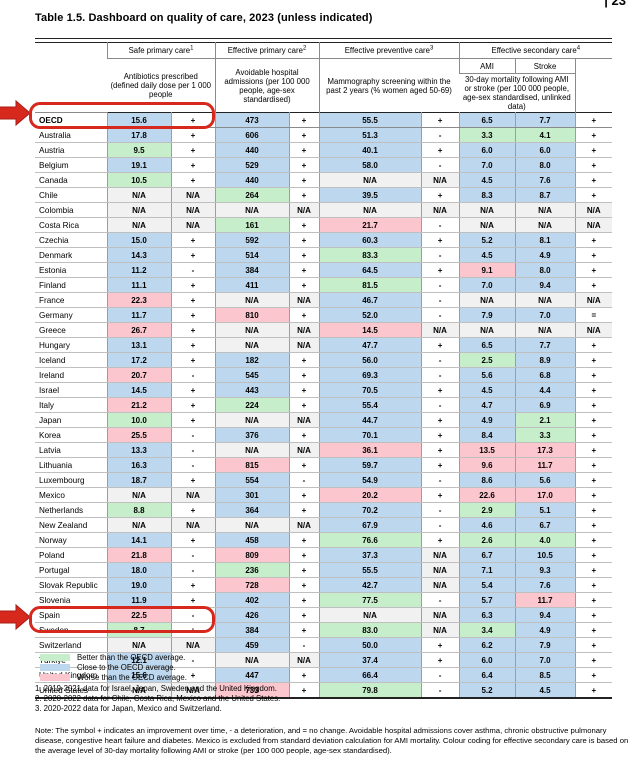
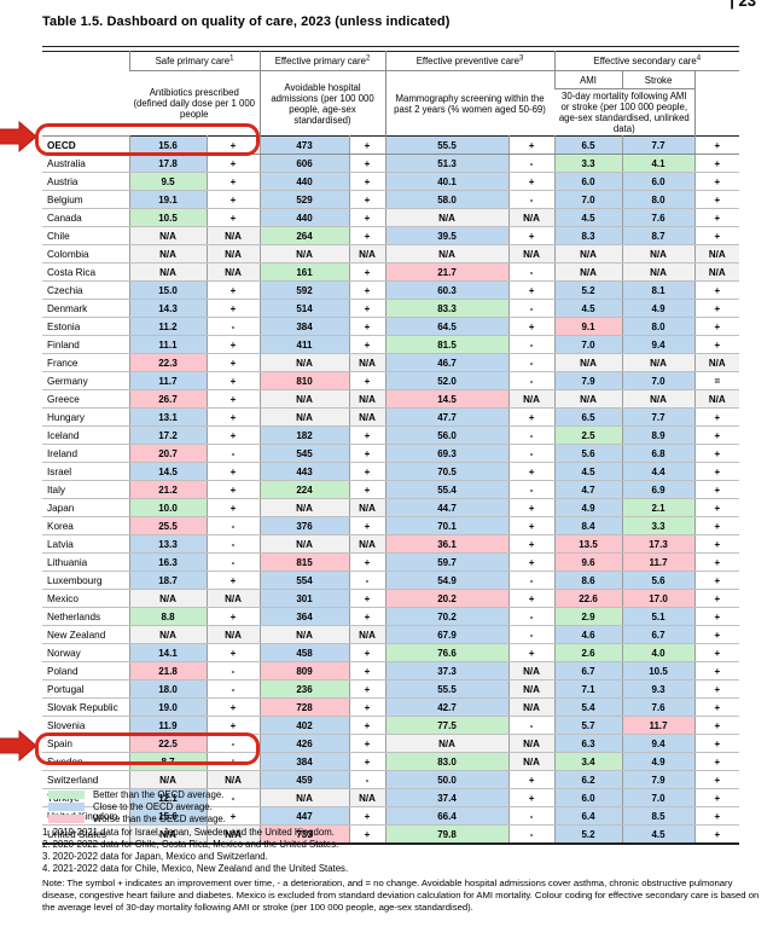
  | 23
  Table 1.5. Dashboard on quality of care, 2023 (unless indicated)
  	Safe primary care	Effective primary care	Effective preventive care	Effective secondary care
  Antibiotics prescribed (defined daily dose per 1 000 people	Avoidable hospital admissions (per 100 000 people, age-sex standardised)	Mammography screening within the past 2 years (% women aged 50-69)	AMI	Stroke
  30-day mortality following AMI or stroke (per 100 000 people, age-sex standardised, unlinked data)
  OECD	15.6	+	473	+	55.5	+	6.5	7.7	+
  Australia	17.8	+	606	+	51.3	-	3.3	4.1	+
  Austria	9.5	+	440	+	40.1	+	6.0	6.0	+
  Belgium	19.1	+	529	+	58.0	-	7.0	8.0	+
  Canada	10.5	+	440	+	N/A	N/A	4.5	7.6	+
  Chile	N/A	N/A	264	+	39.5	+	8.3	8.7	+
  Colombia	N/A	N/A	N/A	N/A	N/A	N/A	N/A	N/A	N/A
  Costa Rica	N/A	N/A	161	+	21.7	-	N/A	N/A	N/A
  Czechia	15.0	+	592	+	60.3	+	5.2	8.1	+
  Denmark	14.3	+	514	+	83.3	-	4.5	4.9	+
  Estonia	11.2	-	384	+	64.5	+	9.1	8.0	+
  Finland	11.1	+	411	+	81.5	-	7.0	9.4	+
  France	22.3	+	N/A	N/A	46.7	-	N/A	N/A	N/A
  Germany	11.7	+	810	+	52.0	-	7.9	7.0	=
  Greece	26.7	+	N/A	N/A	14.5	N/A	N/A	N/A	N/A
  Hungary	13.1	+	N/A	N/A	47.7	+	6.5	7.7	+
  Iceland	17.2	+	182	+	56.0	-	2.5	8.9	+
  Ireland	20.7	-	545	+	69.3	-	5.6	6.8	+
  Israel	14.5	+	443	+	70.5	+	4.5	4.4	+
  Italy	21.2	+	224	+	55.4	-	4.7	6.9	+
  Japan	10.0	+	N/A	N/A	44.7	+	4.9	2.1	+
  Korea	25.5	-	376	+	70.1	+	8.4	3.3	+
  Latvia	13.3	-	N/A	N/A	36.1	+	13.5	17.3	+
  Lithuania	16.3	-	815	+	59.7	+	9.6	11.7	+
  Luxembourg	18.7	+	554	-	54.9	-	8.6	5.6	+
  Mexico	N/A	N/A	301	+	20.2	+	22.6	17.0	+
  Netherlands	8.8	+	364	+	70.2	-	2.9	5.1	+
  New Zealand	N/A	N/A	N/A	N/A	67.9	-	4.6	6.7	+
  Norway	14.1	+	458	+	76.6	+	2.6	4.0	+
  Poland	21.8	-	809	+	37.3	N/A	6.7	10.5	+
  Portugal	18.0	-	236	+	55.5	N/A	7.1	9.3	+
  Slovak Republic	19.0	+	728	+	42.7	N/A	5.4	7.6	+
  Slovenia	11.9	+	402	+	77.5	-	5.7	11.7	+
  Spain	22.5	-	426	+	N/A	N/A	6.3	9.4	+
  Sweden	8.7	+	384	+	83.0	N/A	3.4	4.9	+
  Switzerland	N/A	N/A	459	-	50.0	+	6.2	7.9	+
  	12.1	-	N/A	N/A	37.4	+	6.0	7.0	+
  ingdom	15.6	+	447	+	66.4	-	6.4	8.5	+
  United States	N/A	N/A	733	+	79.8	-	5.2	4.5	+
  Better than the OECD average.
  Close to the OECD average.
  Worse than the OECD average.
  1. 2019-2021 data for Israel, Japan, Sweden and the United Kingdom.
  2. 2020-2022 data for Chile, Costa Rica, Mexico and the United States.
  3. 2020-2022 data for Japan, Mexico and Switzerland.
+ 4. 2021-2022 data for Chile, Mexico, New Zealand and the United States.
  Note: The symbol + indicates an improvement over time, - a deterioration, and = no change. Avoidable hospital admissions cover asthma, chronic obstructive pulmonary disease, congestive heart failure and diabetes. Mexico is excluded from standard deviation calculation for AMI mortality. Colour coding for effective secondary care is based on the average level of 30-day mortality following AMI or stroke (per 100 000 people, age-sex standardised).
